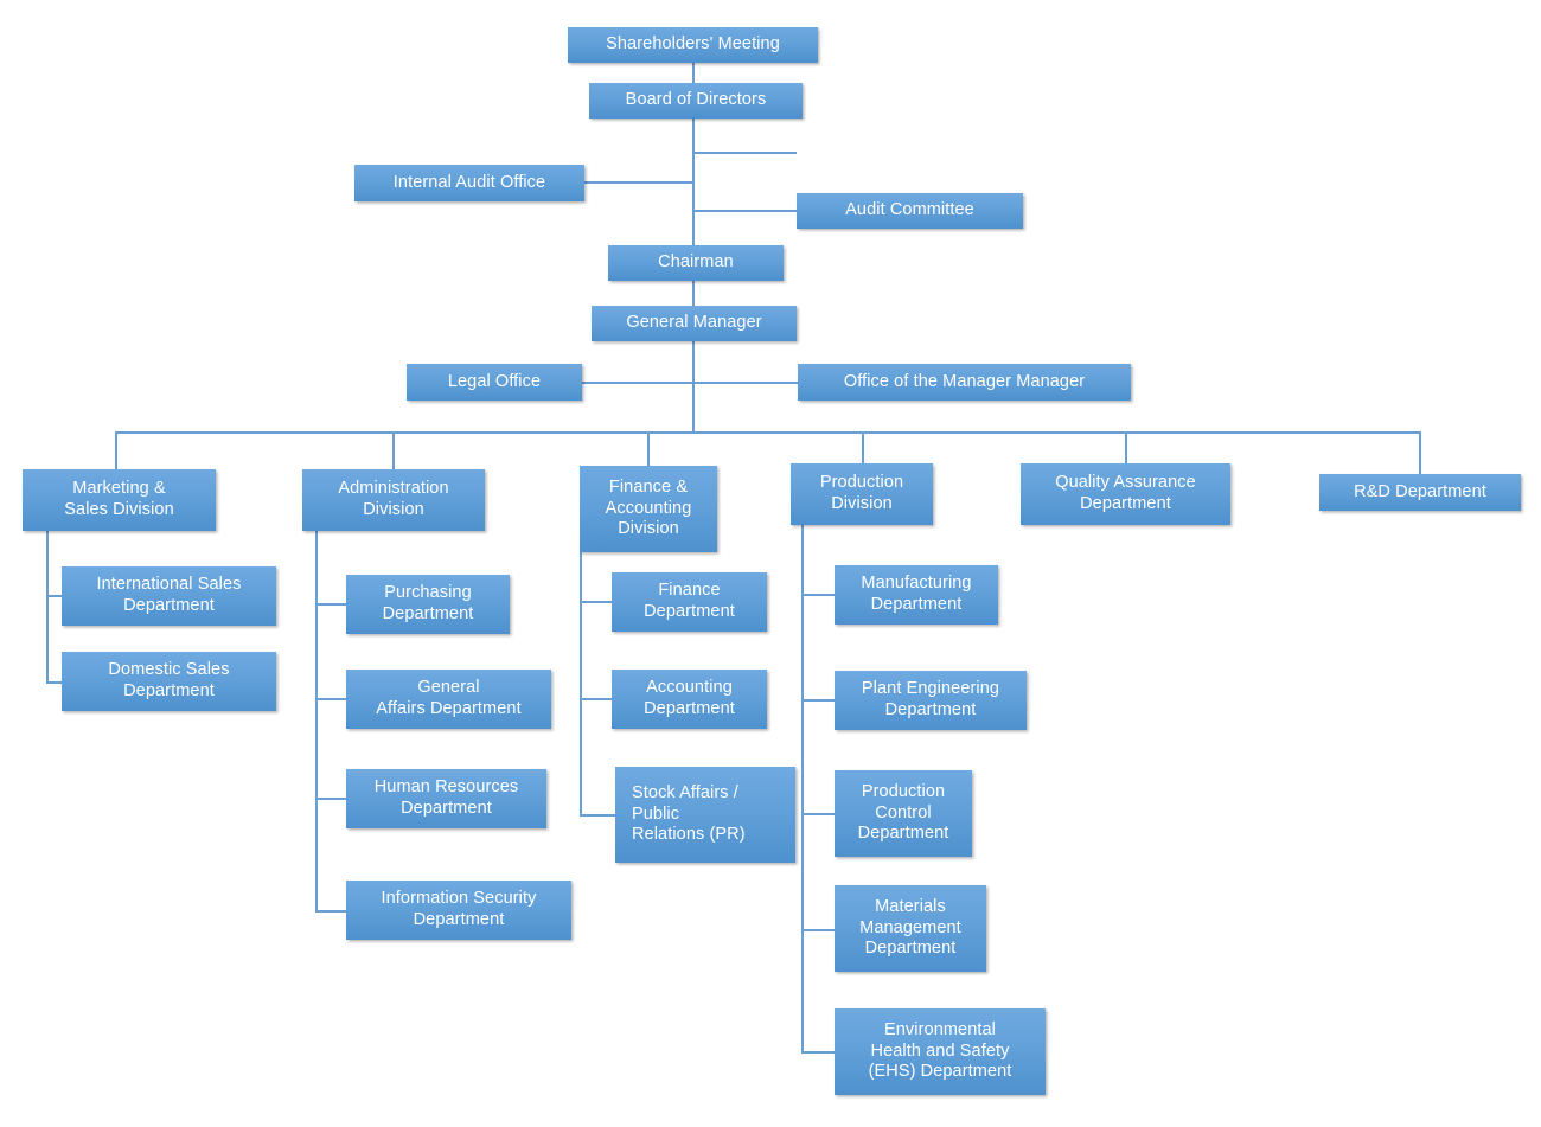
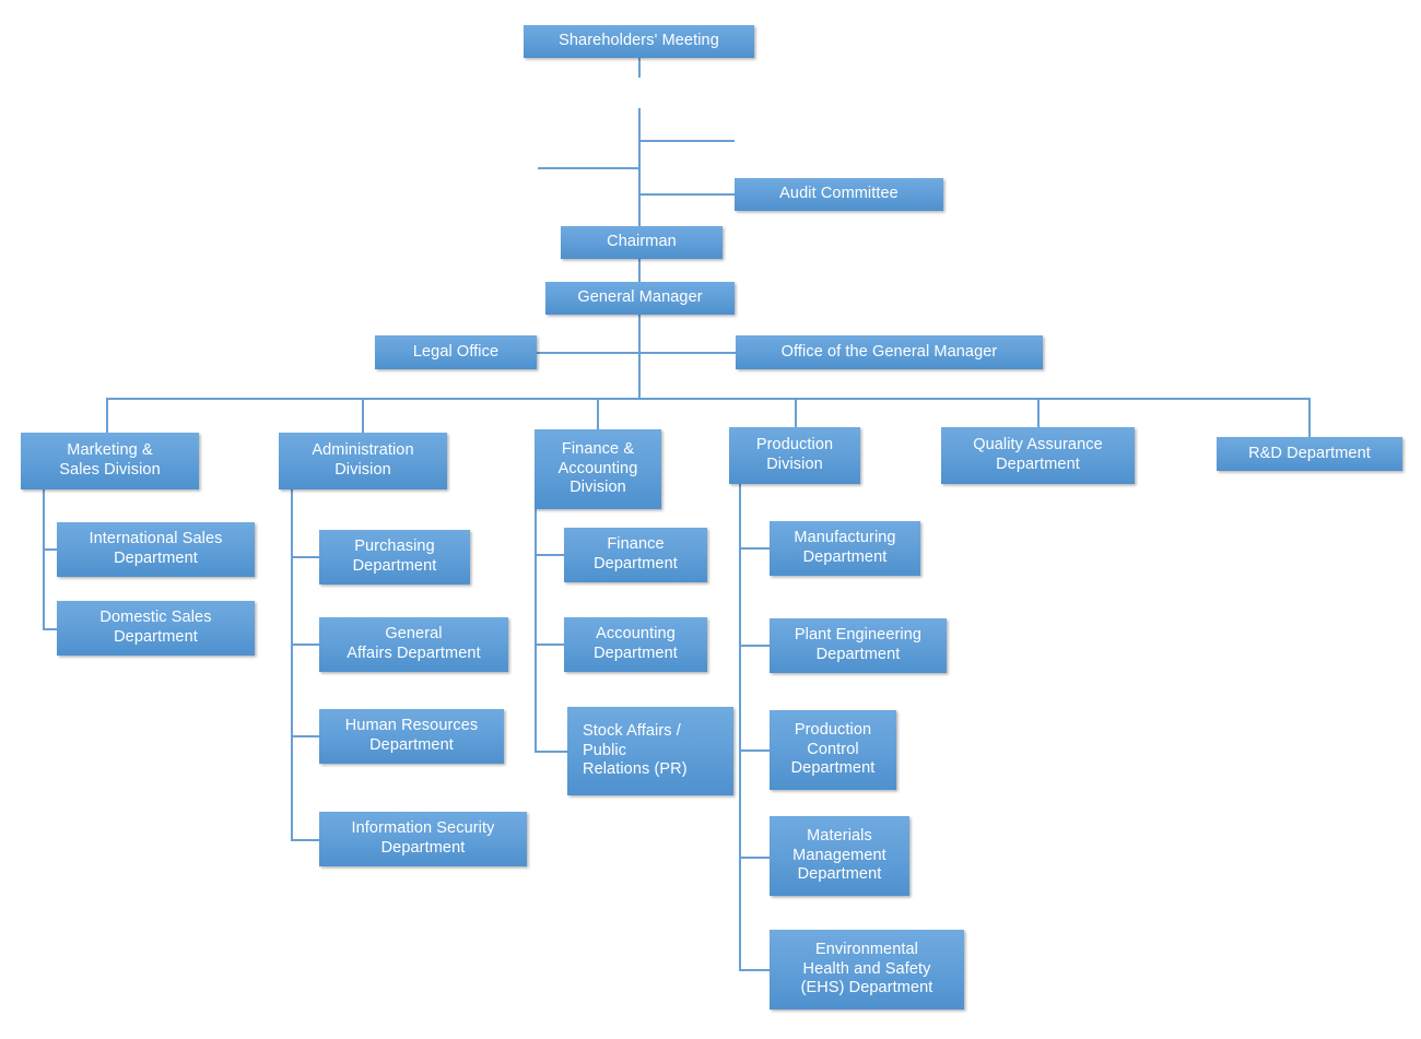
  Shareholders' Meeting
- Board of Directors
  Audit Committee
- Internal Audit Office
  Chairman
  General Manager
  Legal Office
- Office of the Manager Manager
+ Office of the General Manager
  Marketing &
  Sales Division
  Administration
  Division
  Finance &
  Accounting
  Division
  Production
  Division
  Quality Assurance
  Department
  R&D Department
  International Sales
  Department
  Domestic Sales
  Department
  Purchasing
  Department
  General
  Affairs Department
  Human Resources
  Department
  Information Security
  Department
  Finance
  Department
  Accounting
  Department
  Stock Affairs /
  Public
  Relations (PR)
  Manufacturing
  Department
  Plant Engineering
  Department
  Production
  Control
  Department
  Materials
  Management
  Department
  Environmental
  Health and Safety
  (EHS) Department
